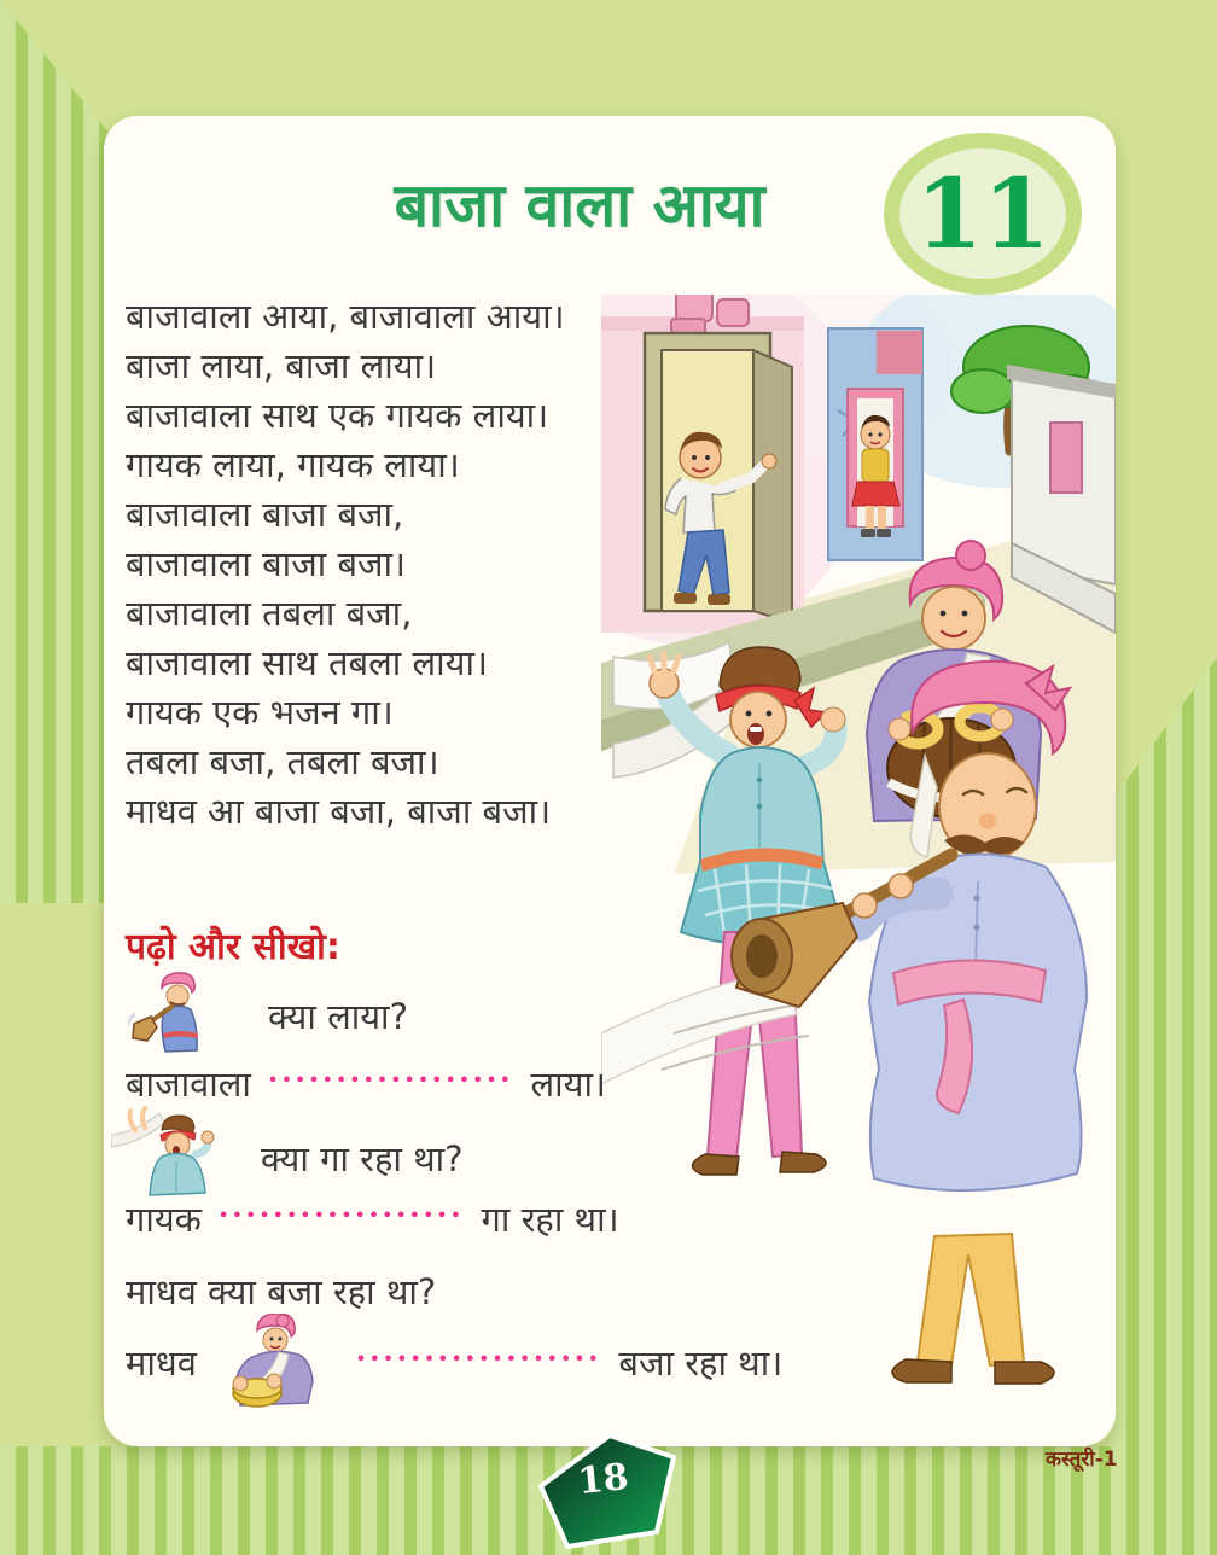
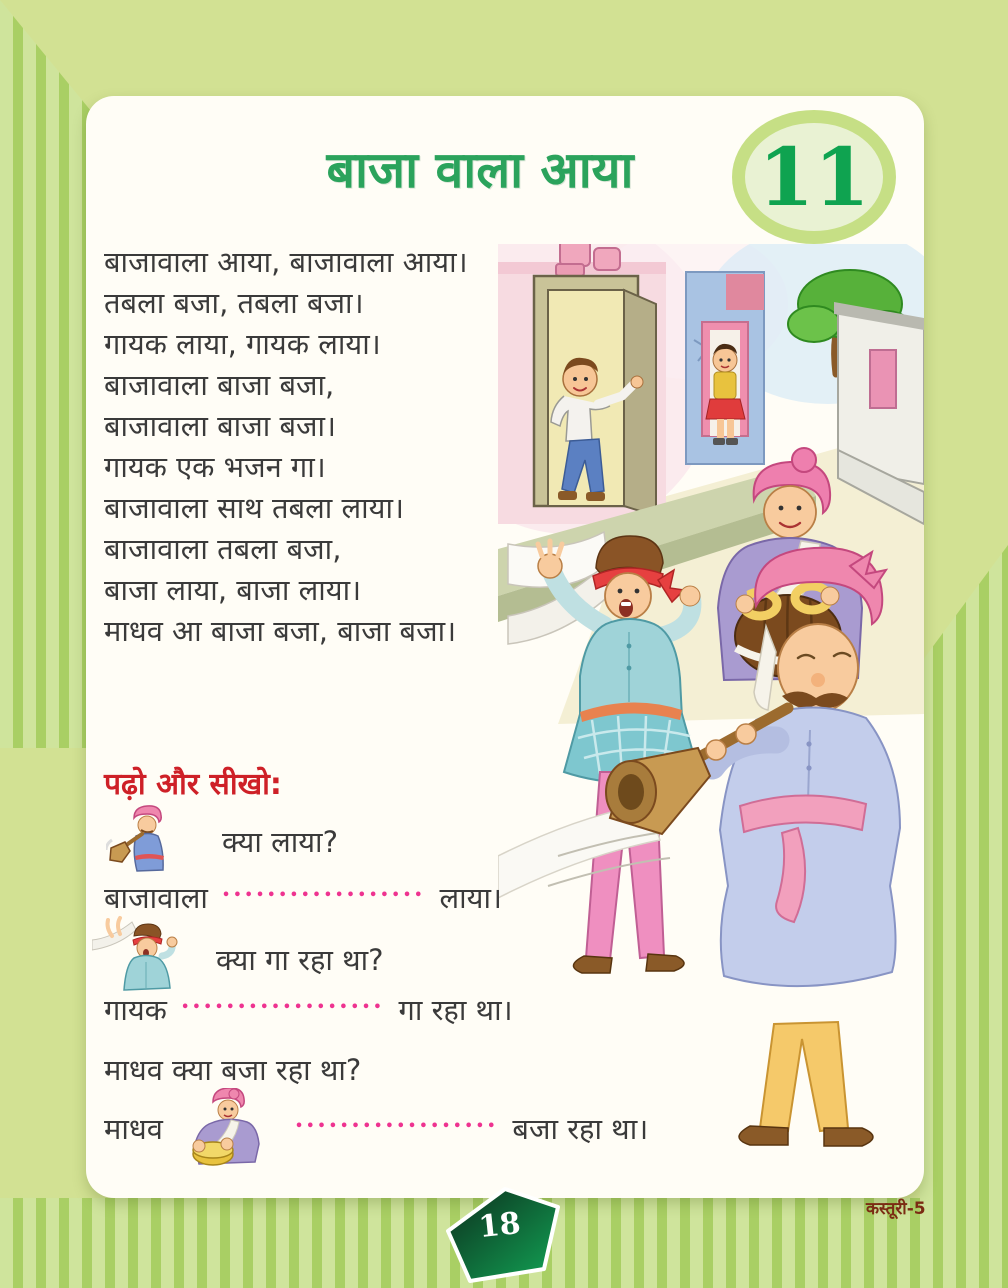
  बाजा वाला आया
  11
  बाजावाला आया, बाजावाला आया।
- बाजा लाया, बाजा लाया।
+ तबला बजा, तबला बजा।
- बाजावाला साथ एक गायक लाया।
  गायक लाया, गायक लाया।
  बाजावाला बाजा बजा,
  बाजावाला बाजा बजा।
- बाजावाला तबला बजा,
+ गायक एक भजन गा।
  बाजावाला साथ तबला लाया।
- गायक एक भजन गा।
+ बाजावाला तबला बजा,
- तबला बजा, तबला बजा।
+ बाजा लाया, बाजा लाया।
  माधव आ बाजा बजा, बाजा बजा।
  पढ़ो और सीखो:
  क्या लाया?
  बाजावाला
  ••••••••••••••••••
  लाया।
  क्या गा रहा था?
  गायक
  ••••••••••••••••••
  गा रहा था।
  माधव क्या बजा रहा था?
  माधव
  ••••••••••••••••••
  बजा रहा था।
- कस्तूरी-1
+ कस्तूरी-5
